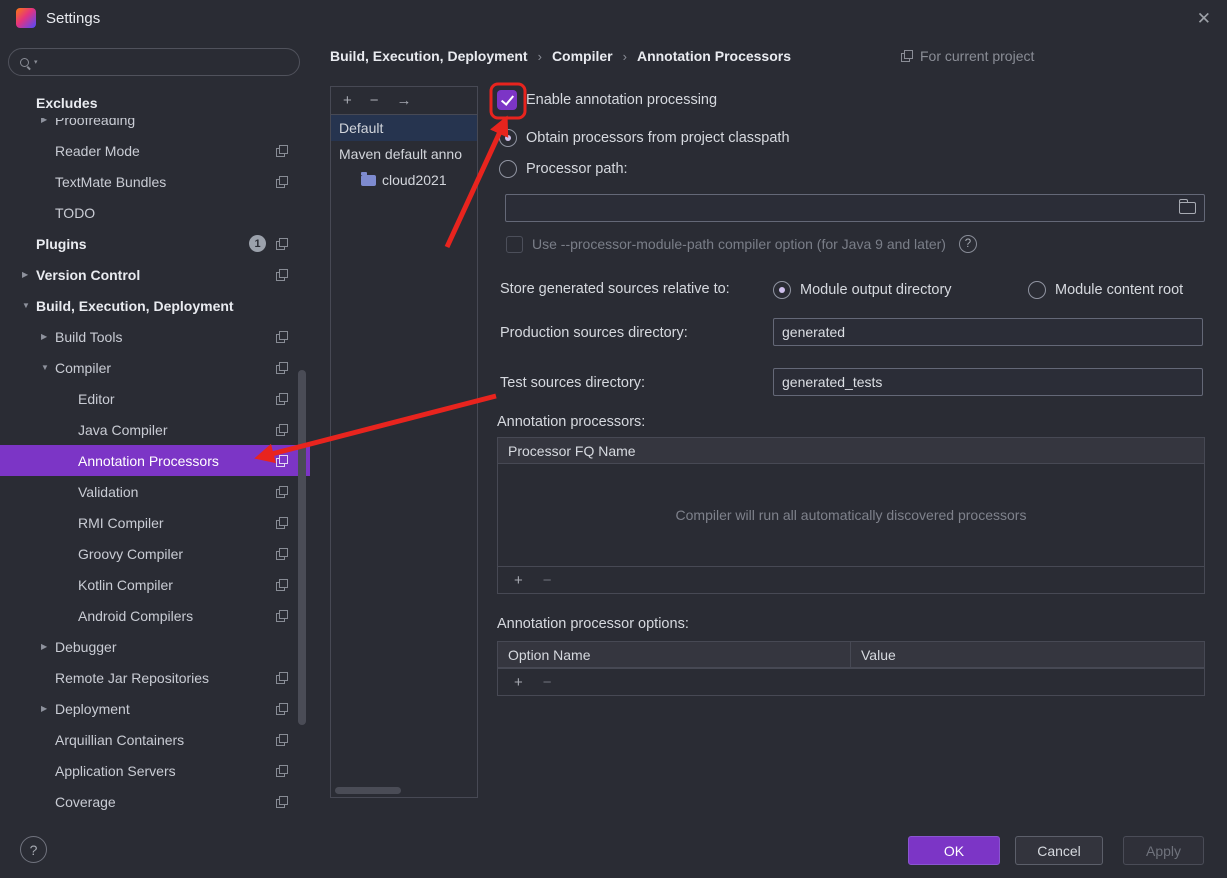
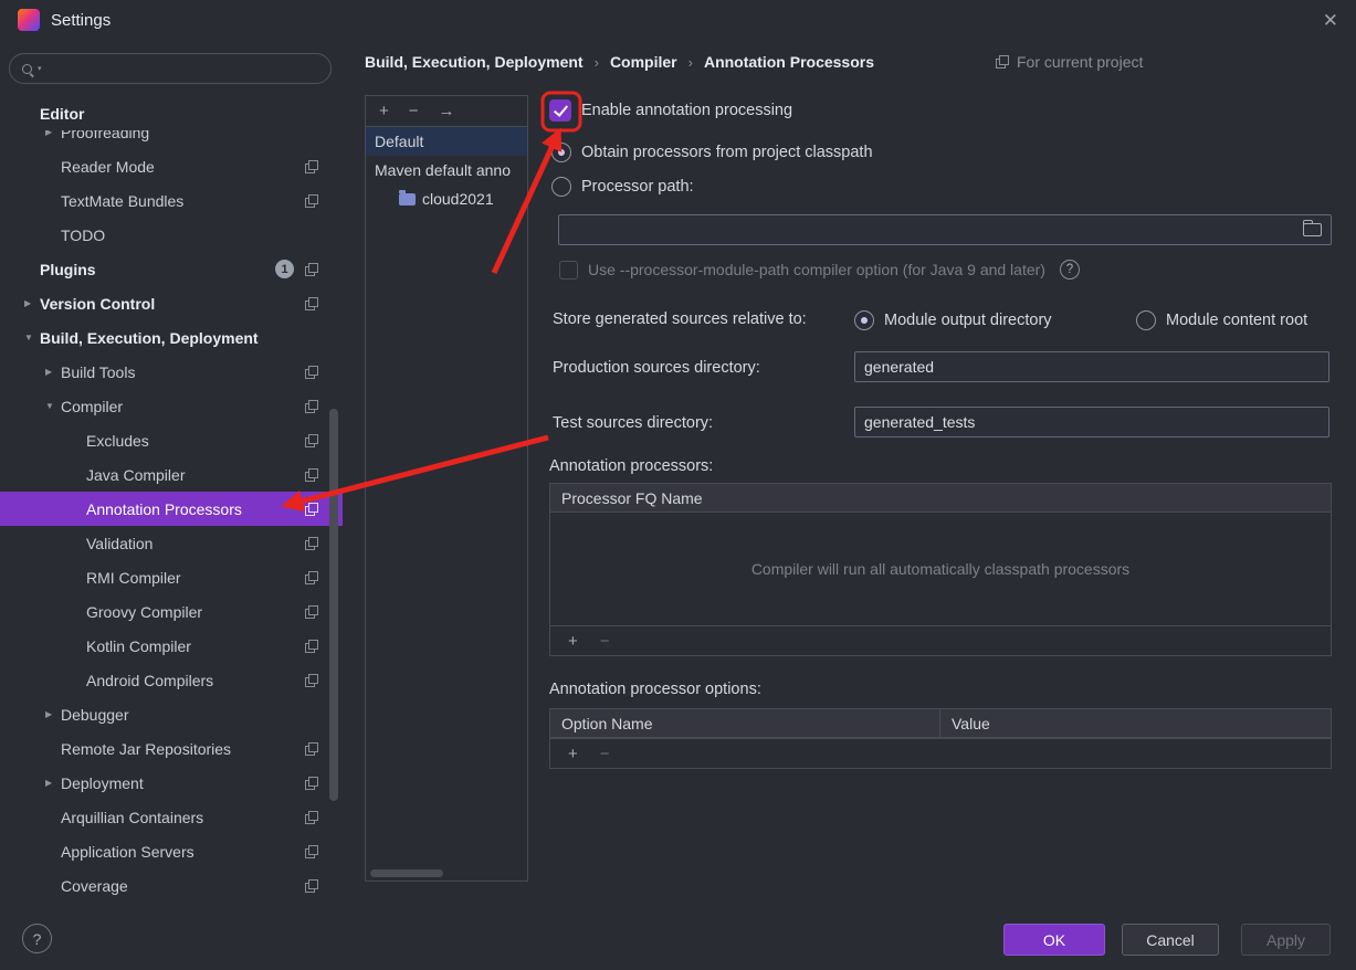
  Settings
  ✕
- Excludes
+ Editor
  Proofreading
  Reader Mode
  TextMate Bundles
  TODO
  Plugins
  1
  Version Control
  Build, Execution, Deployment
  Build Tools
  Compiler
- Editor
+ Excludes
  Java Compiler
  Annotation Processors
  Validation
  RMI Compiler
  Groovy Compiler
  Kotlin Compiler
  Android Compilers
  Debugger
  Remote Jar Repositories
  Deployment
  Arquillian Containers
  Application Servers
  Coverage
  +
  −
  →
  Default
  Maven default anno
  cloud2021
  Build, Execution, Deployment
  ›
  Compiler
  ›
  Annotation Processors
  For current project
  Enable annotation processing
  Obtain processors from project classpath
  Processor path:
  Use --processor-module-path compiler option (for Java 9 and later)
  ?
  Store generated sources relative to:
  Module output directory
  Module content root
  Production sources directory:
  generated
  Test sources directory:
  generated_tests
  Annotation processors:
  Processor FQ Name
- Compiler will run all automatically discovered processors
+ Compiler will run all automatically classpath processors
  +
  −
  Annotation processor options:
  Option Name
  Value
  +
  −
  ?
  OK
  Cancel
  Apply
